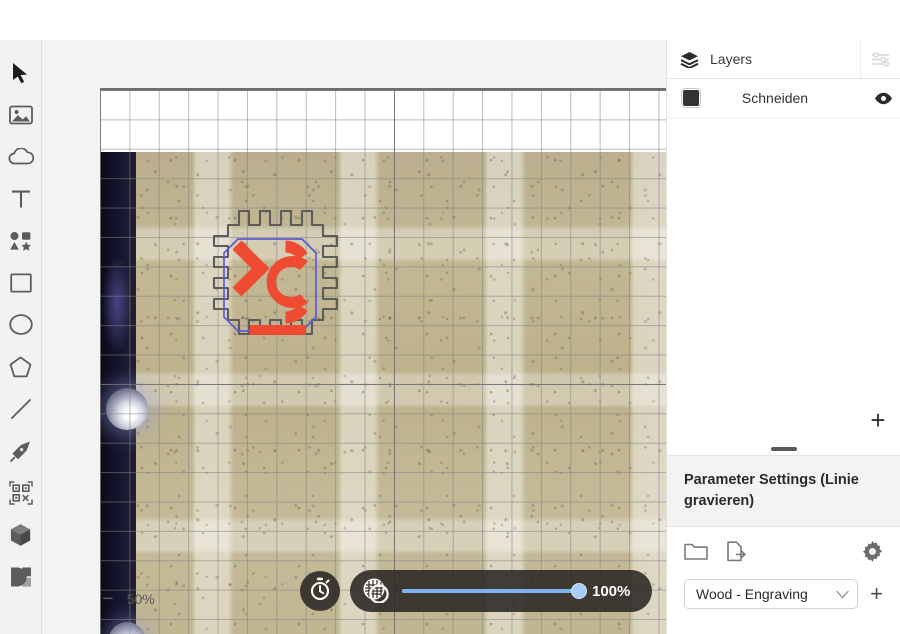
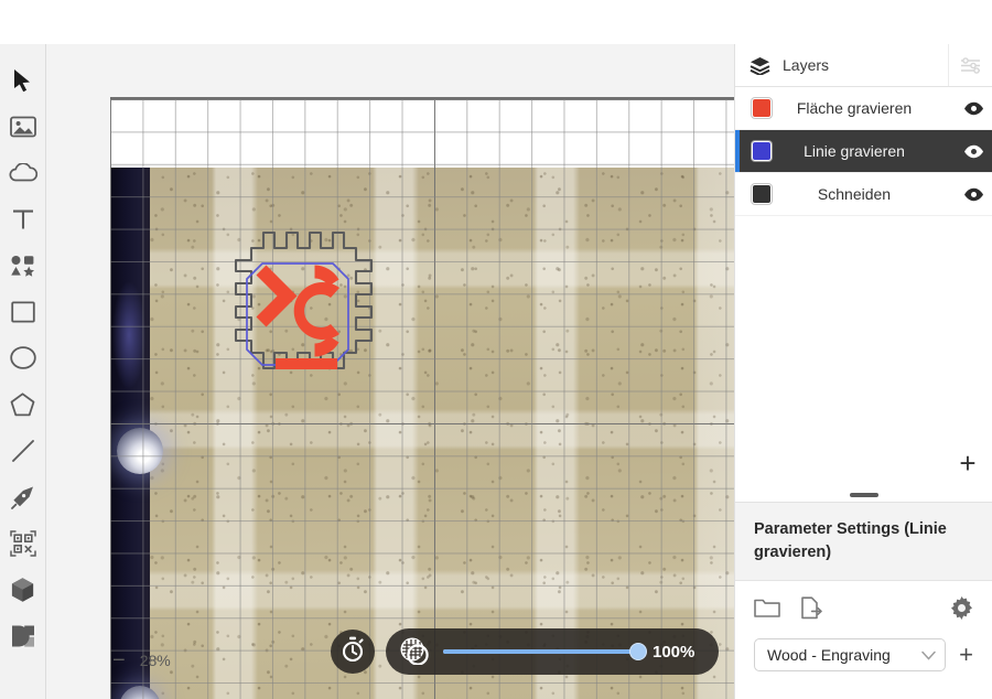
  −
- 50%
+ 28%
  100%
  Layers
+ Fläche gravieren
+ Linie gravieren
  Schneiden
  +
  Parameter Settings (Linie gravieren)
  Wood - Engraving
  +
